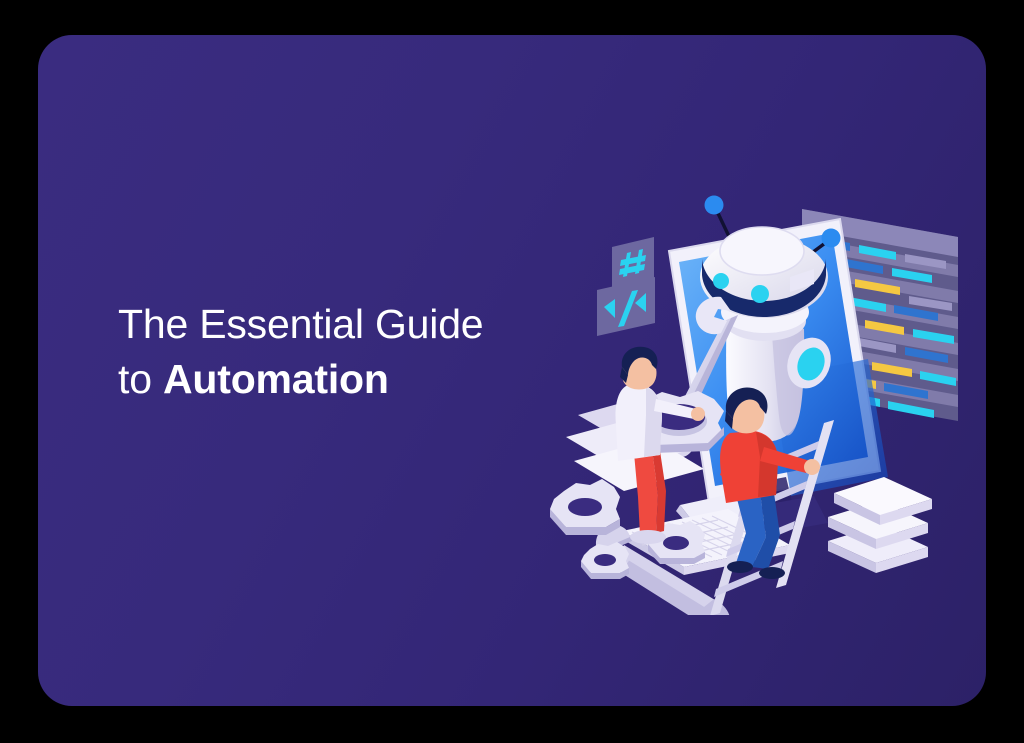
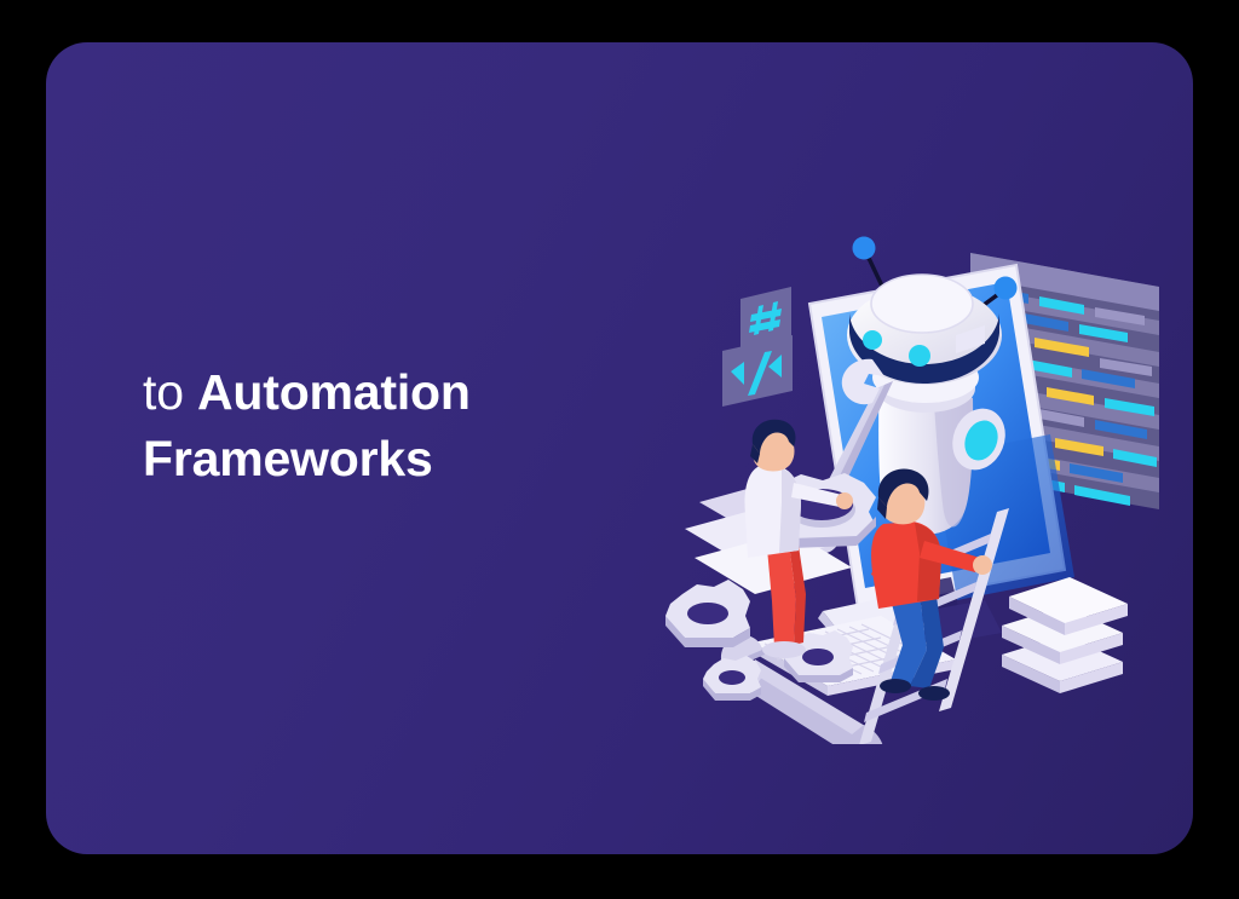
- The Essential Guide
  to Automation
+ Frameworks
